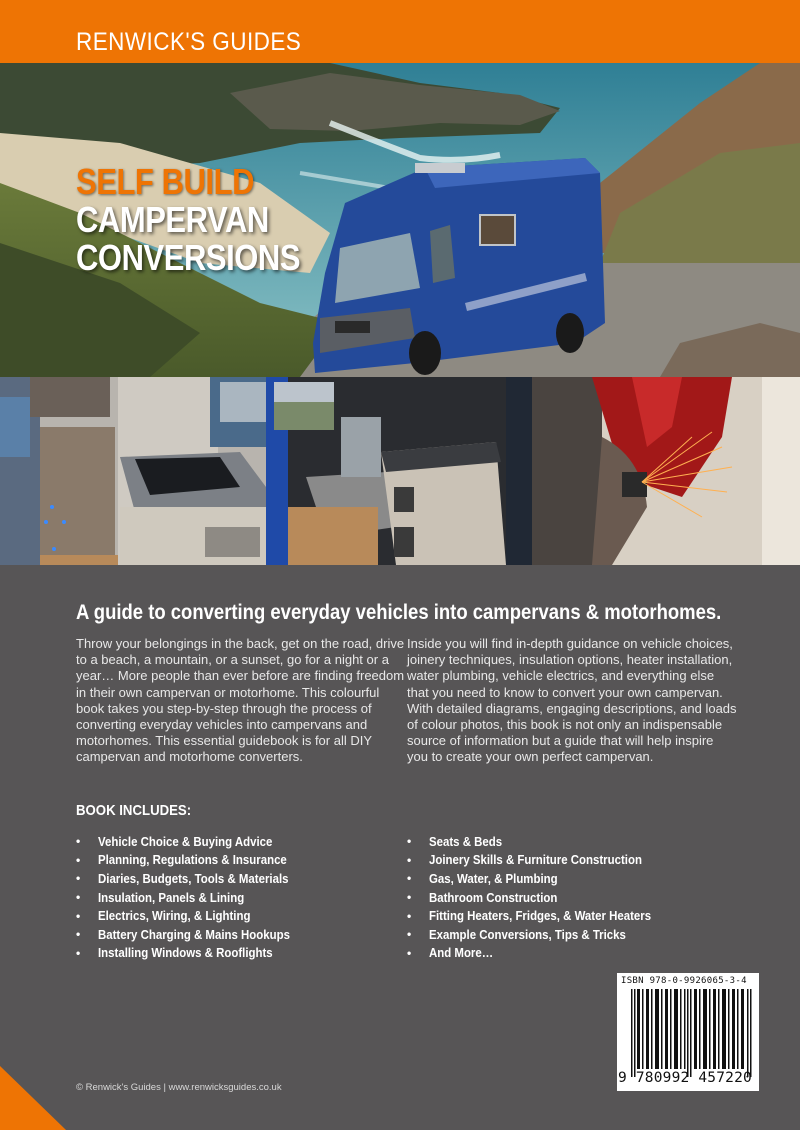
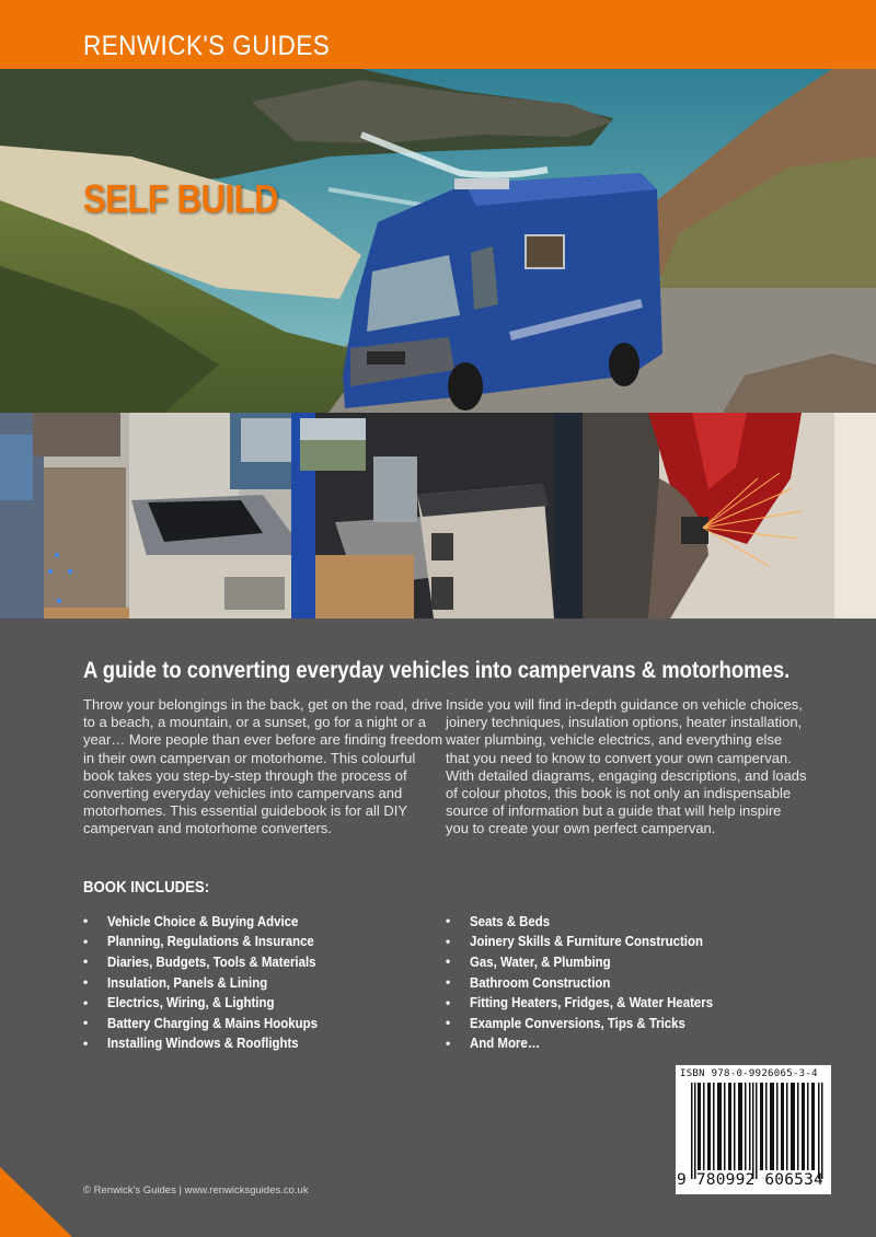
  RENWICK'S GUIDES
  SELF BUILD
- CAMPERVAN
- CONVERSIONS
  A guide to converting everyday vehicles into campervans & motorhomes.
  Throw your belongings in the back, get on the road, drive to a beach, a mountain, or a sunset, go for a night or a year… More people than ever before are finding freedom in their own campervan or motorhome. This colourful book takes you step-by-step through the process of converting everyday vehicles into campervans and motorhomes. This essential guidebook is for all DIY campervan and motorhome converters.
  Inside you will find in-depth guidance on vehicle choices, joinery techniques, insulation options, heater installation, water plumbing, vehicle electrics, and everything else that you need to know to convert your own campervan. With detailed diagrams, engaging descriptions, and loads of colour photos, this book is not only an indispensable source of information but a guide that will help inspire you to create your own perfect campervan.
  BOOK INCLUDES:
  •
  Vehicle Choice & Buying Advice
  •
  Planning, Regulations & Insurance
  •
  Diaries, Budgets, Tools & Materials
  •
  Insulation, Panels & Lining
  •
  Electrics, Wiring, & Lighting
  •
  Battery Charging & Mains Hookups
  •
  Installing Windows & Rooflights
  •
  Seats & Beds
  •
  Joinery Skills & Furniture Construction
  •
  Gas, Water, & Plumbing
  •
  Bathroom Construction
  •
  Fitting Heaters, Fridges, & Water Heaters
  •
  Example Conversions, Tips & Tricks
  •
  And More…
  ISBN 978-0-9926065-3-4
- 9 780992 457220
+ 9 780992 606534
  © Renwick's Guides | www.renwicksguides.co.uk
